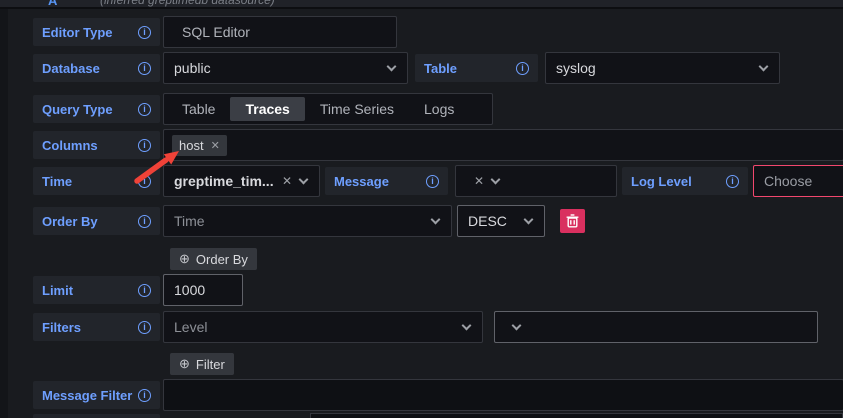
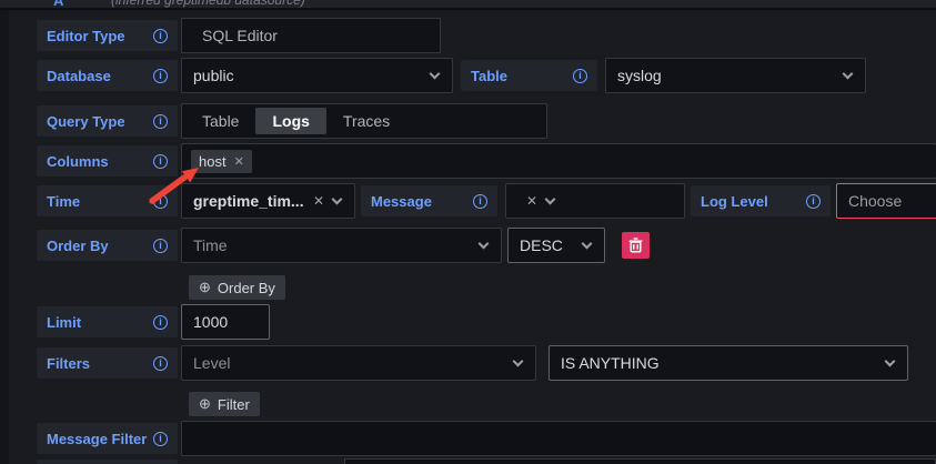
  A
  (inferred greptimedb datasource)
  Editor Type
  i
  SQL Editor
  Database
  i
  public
  Table
  i
  syslog
  Query Type
  i
  Table
- Traces
+ Logs
- Time Series
- Logs
+ Traces
  Columns
  i
  host
  ✕
  Time
  i
  greptime_tim...
  ✕
  Message
  i
  ✕
  Log Level
  i
  Choose
  Order By
  i
  Time
  DESC
  ⊕
  Order By
  Limit
  i
  1000
  Filters
  i
  Level
+ IS ANYTHING
  ⊕
  Filter
  Message Filter
  i
